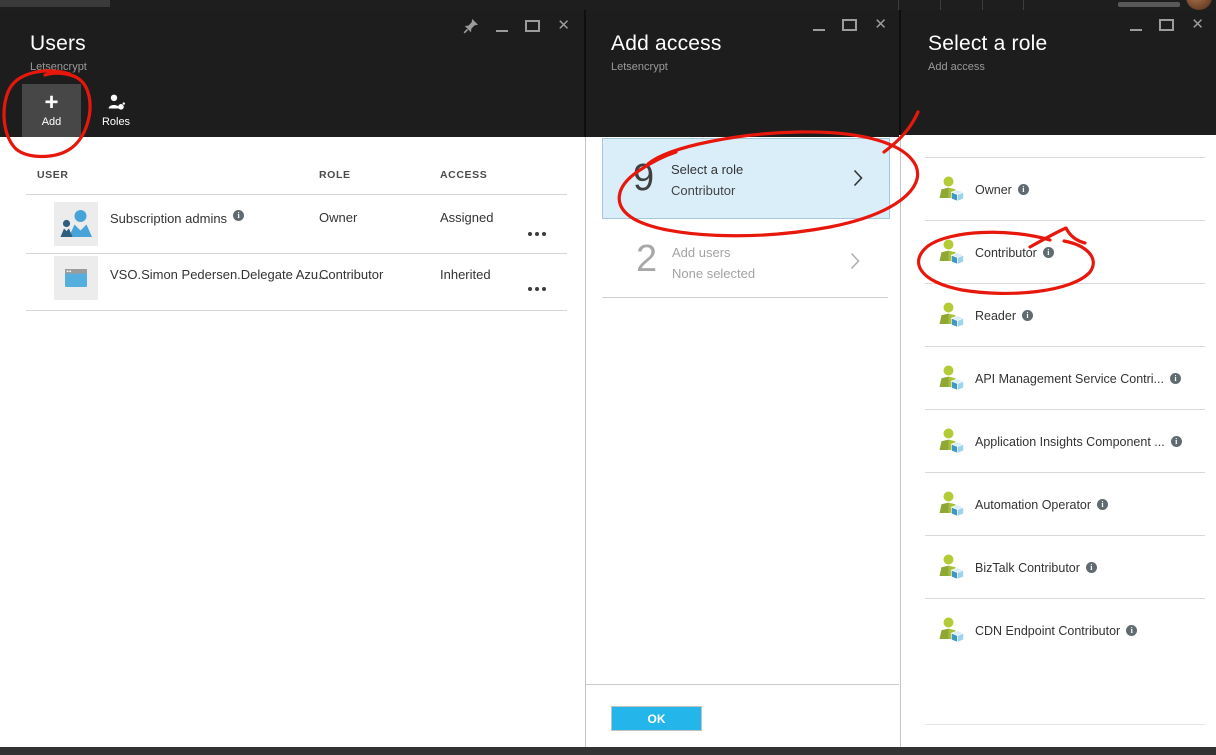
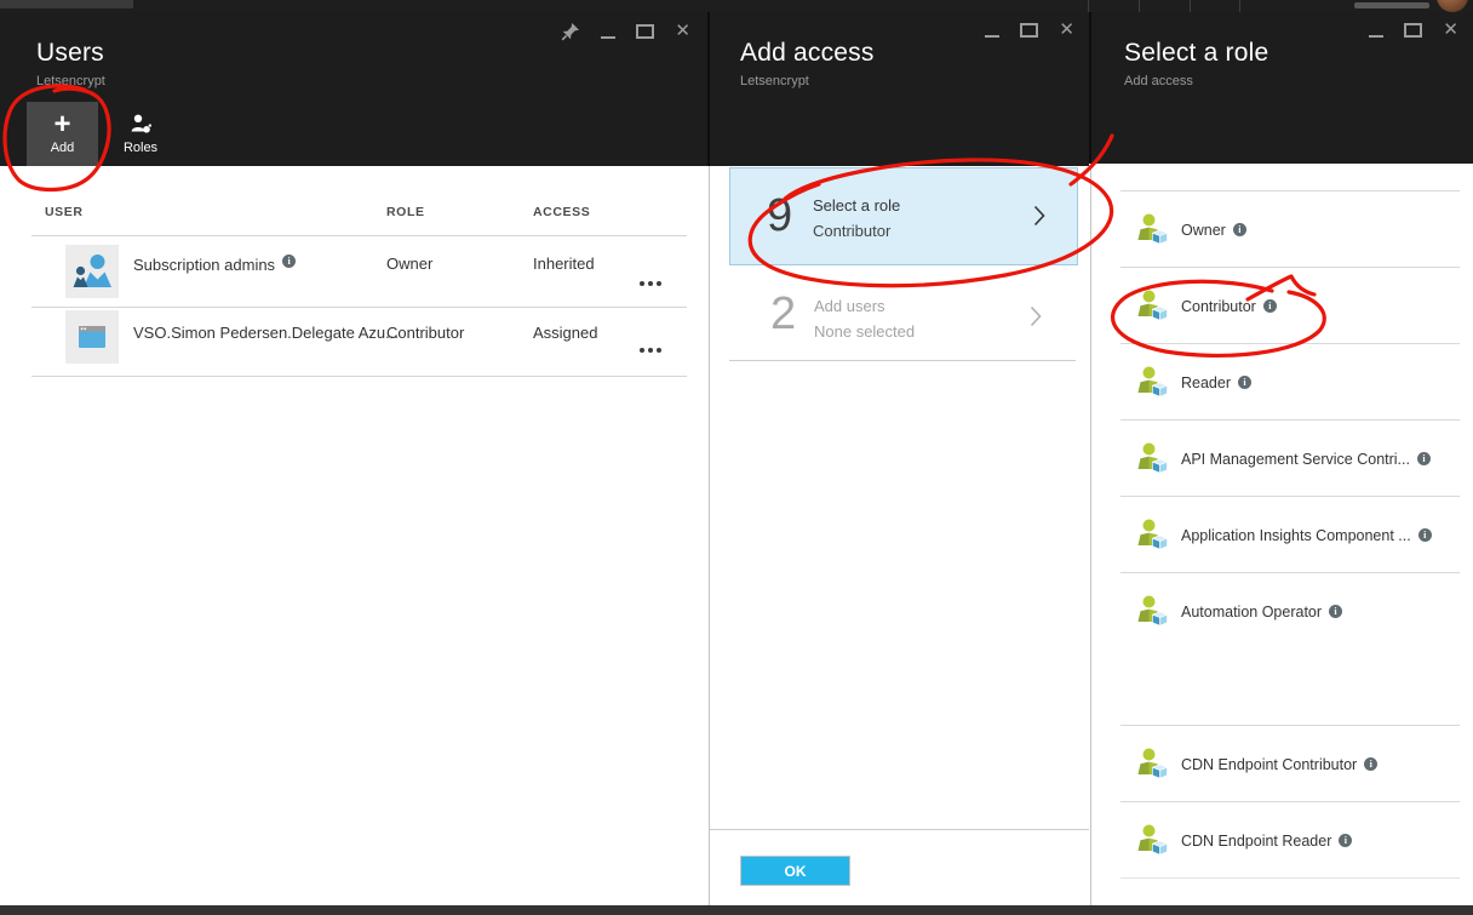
  ✕
  Users
  Letsencrypt
  +
  Add
  Roles
  USER
  ROLE
  ACCESS
  Subscription admins
  Owner
- Assigned
+ Inherited
  VSO.Simon Pedersen.Delegate Azu...
  Contributor
- Inherited
+ Assigned
  ✕
  Add access
  Letsencrypt
  9
  Select a role
  Contributor
  2
  Add users
  None selected
  OK
  ✕
  Select a role
  Add access
  Owner
  Contributor
  Reader
  API Management Service Contri...
  Application Insights Component ...
  Automation Operator
- BizTalk Contributor
  CDN Endpoint Contributor
+ CDN Endpoint Reader
